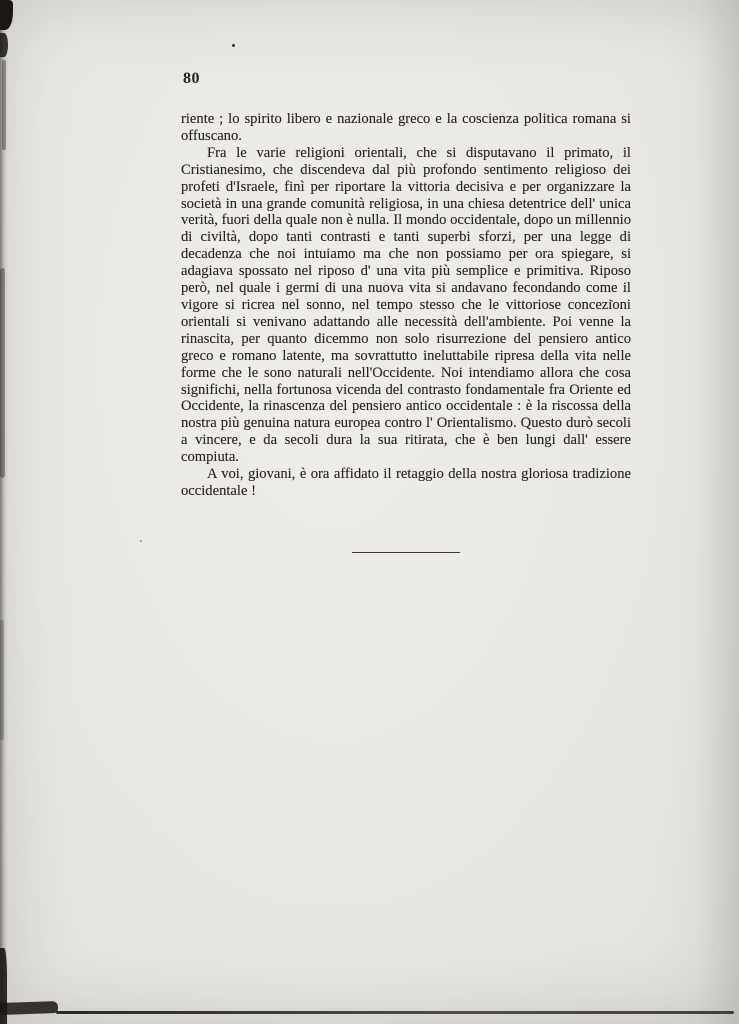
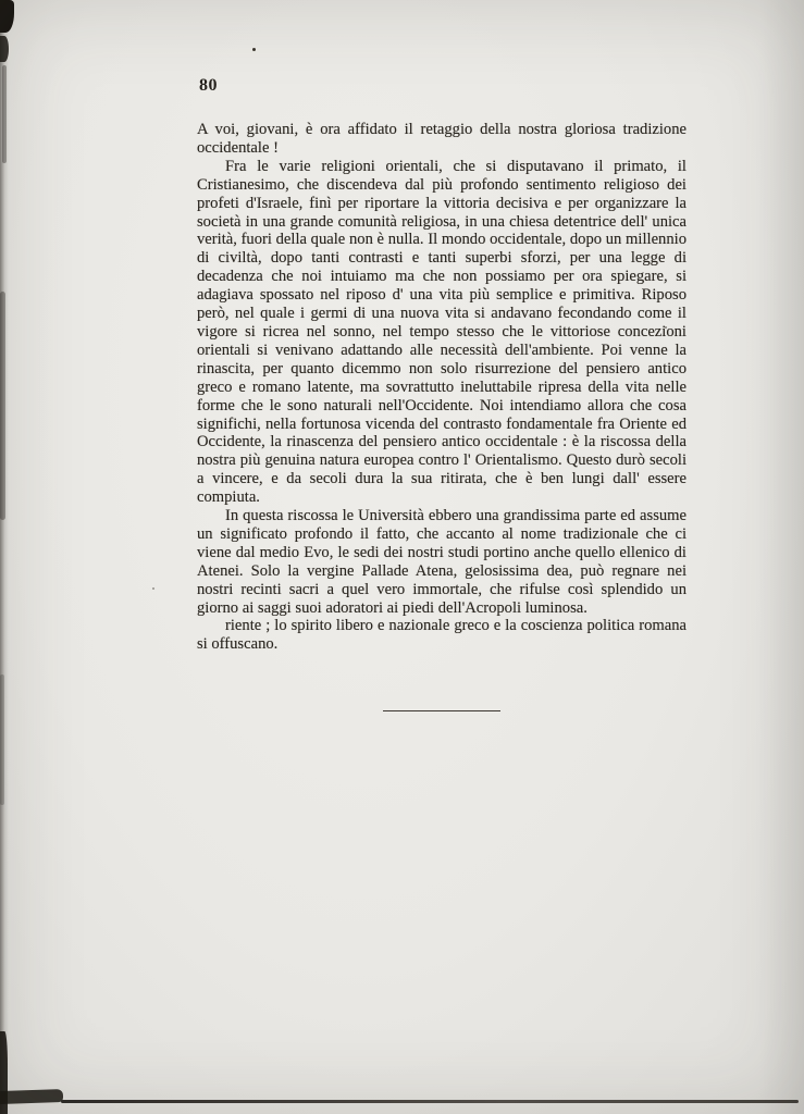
  80
- riente ; lo spirito libero e nazionale greco e la coscienza politica romana si offuscano.
+ A voi, giovani, è ora affidato il retaggio della nostra gloriosa tradizione occidentale !
  Fra le varie religioni orientali, che si disputavano il primato, il Cristianesimo, che discendeva dal più profondo sentimento religioso dei profeti d'Israele, finì per riportare la vittoria decisiva e per organizzare la società in una grande comunità religiosa, in una chiesa detentrice dell' unica verità, fuori della quale non è nulla. Il mondo occidentale, dopo un millennio di civiltà, dopo tanti contrasti e tanti superbi sforzi, per una legge di decadenza che noi intuiamo ma che non possiamo per ora spiegare, si adagiava spossato nel riposo d' una vita più semplice e primitiva. Riposo però, nel quale i germi di una nuova vita si andavano fecondando come il vigore si ricrea nel sonno, nel tempo stesso che le vittoriose concezioni orientali si venivano adattando alle necessità dell'ambiente. Poi venne la rinascita, per quanto dicemmo non solo risurrezione del pensiero antico greco e romano latente, ma sovrattutto ineluttabile ripresa della vita nelle forme che le sono naturali nell'Occidente. Noi intendiamo allora che cosa significhi, nella fortunosa vicenda del contrasto fondamentale fra Oriente ed Occidente, la rinascenza del pensiero antico occidentale : è la riscossa della nostra più genuina natura europea contro l' Orientalismo. Questo durò secoli a vincere, e da secoli dura la sua ritirata, che è ben lungi dall' essere compiuta.
+ In questa riscossa le Università ebbero una grandissima parte ed assume un significato profondo il fatto, che accanto al nome tradizionale che ci viene dal medio Evo, le sedi dei nostri studi portino anche quello ellenico di Atenei. Solo la vergine Pallade Atena, gelosissima dea, può regnare nei nostri recinti sacri a quel vero immortale, che rifulse così splendido un giorno ai saggi suoi adoratori ai piedi dell'Acropoli luminosa.
- A voi, giovani, è ora affidato il retaggio della nostra gloriosa tradizione occidentale !
+ riente ; lo spirito libero e nazionale greco e la coscienza politica romana si offuscano.
